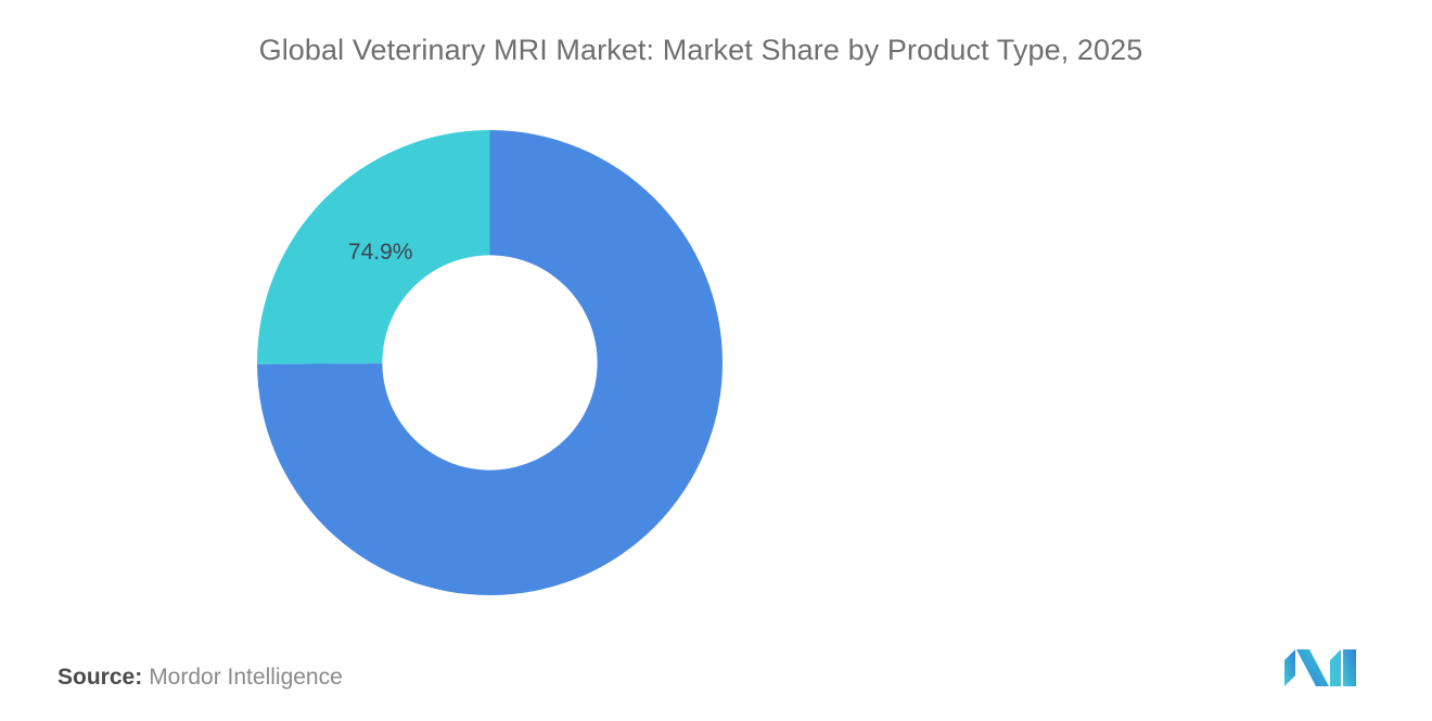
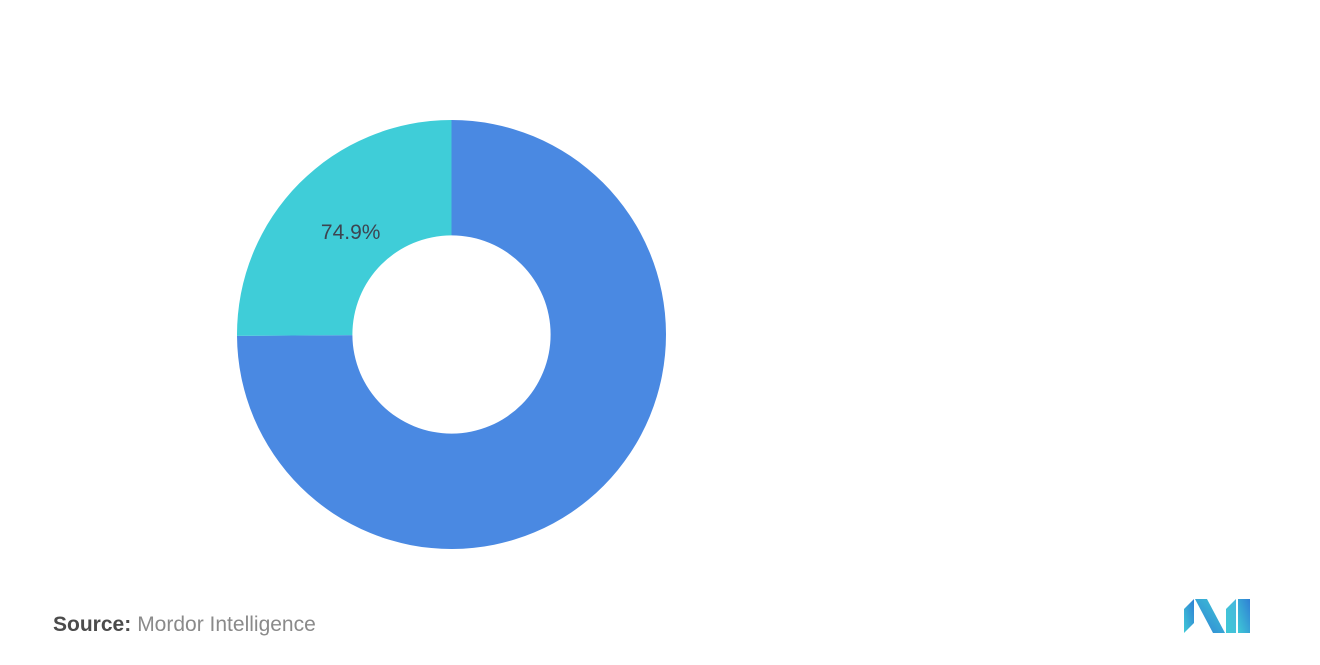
- Global Veterinary MRI Market: Market Share by Product Type, 2025
  74.9%
  Source: Mordor Intelligence
